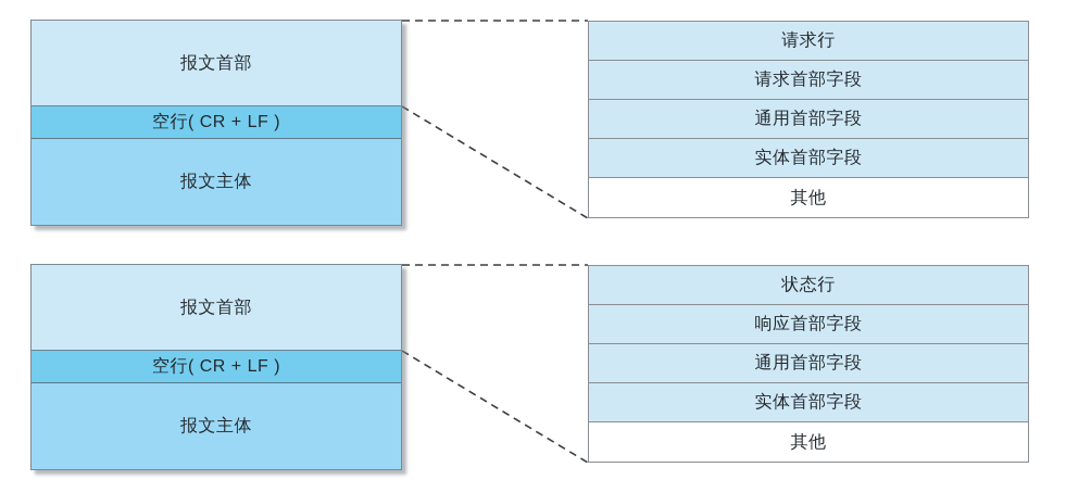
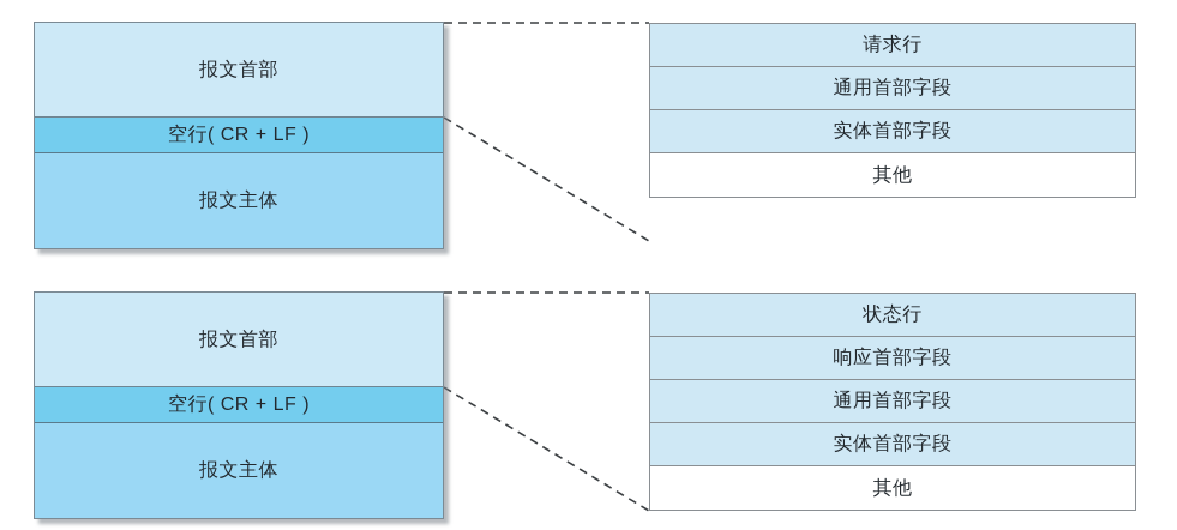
  报文首部
  空行( CR + LF )
  报文主体
  请求行
- 请求首部字段
  通用首部字段
  实体首部字段
  其他
  报文首部
  空行( CR + LF )
  报文主体
  状态行
  响应首部字段
  通用首部字段
  实体首部字段
  其他
